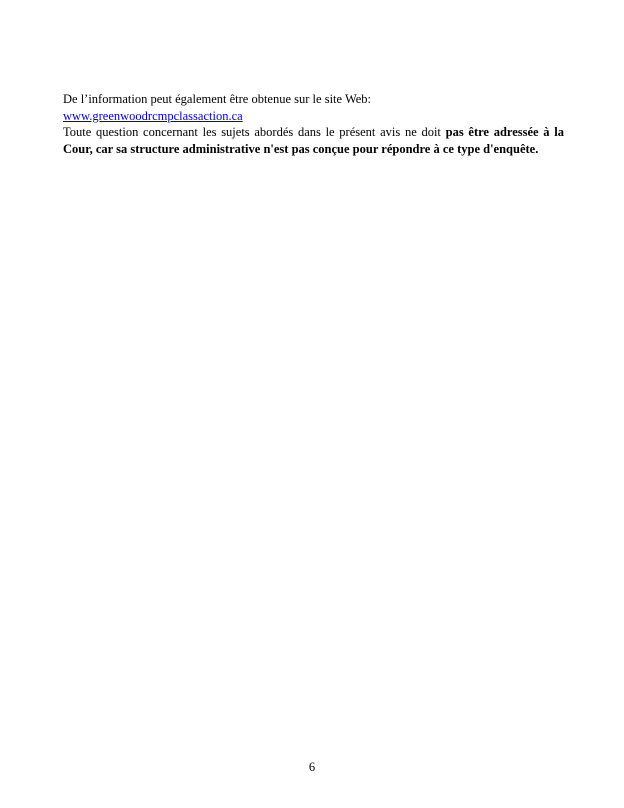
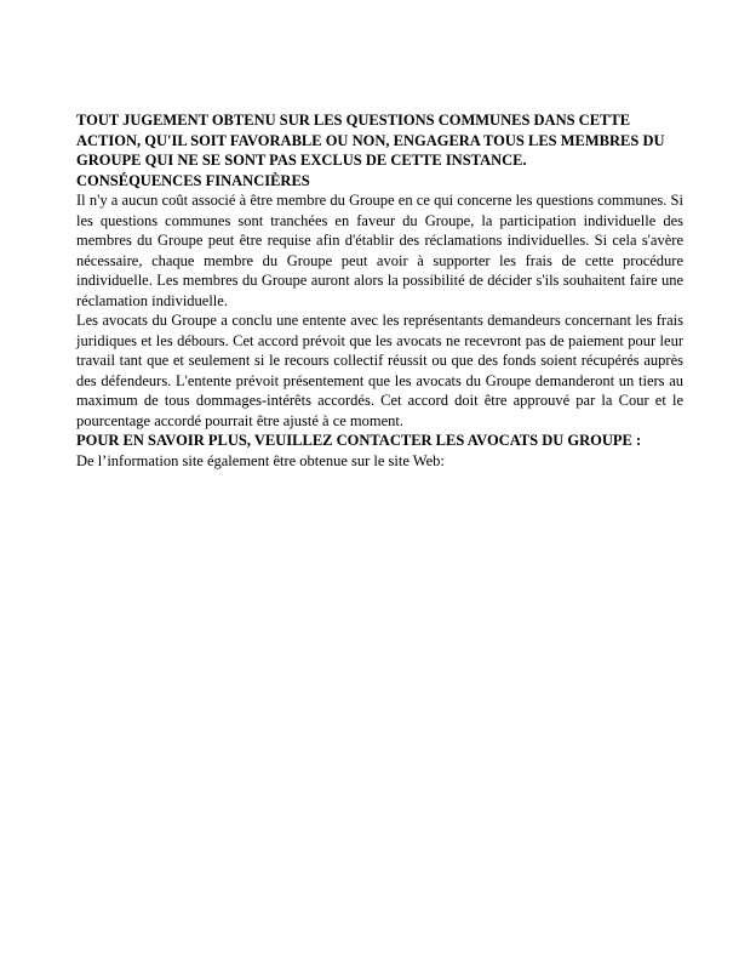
+ TOUT JUGEMENT OBTENU SUR LES QUESTIONS COMMUNES DANS CETTE ACTION, QU'IL SOIT FAVORABLE OU NON, ENGAGERA TOUS LES MEMBRES DU GROUPE QUI NE SE SONT PAS EXCLUS DE CETTE INSTANCE.
+ CONSÉQUENCES FINANCIÈRES
+ Il n'y a aucun coût associé à être membre du Groupe en ce qui concerne les questions communes. Si les questions communes sont tranchées en faveur du Groupe, la participation individuelle des membres du Groupe peut être requise afin d'établir des réclamations individuelles. Si cela s'avère nécessaire, chaque membre du Groupe peut avoir à supporter les frais de cette procédure individuelle. Les membres du Groupe auront alors la possibilité de décider s'ils souhaitent faire une réclamation individuelle.
+ Les avocats du Groupe a conclu une entente avec les représentants demandeurs concernant les frais juridiques et les débours. Cet accord prévoit que les avocats ne recevront pas de paiement pour leur travail tant que et seulement si le recours collectif réussit ou que des fonds soient récupérés auprès des défendeurs. L'entente prévoit présentement que les avocats du Groupe demanderont un tiers au maximum de tous dommages-intérêts accordés. Cet accord doit être approuvé par la Cour et le pourcentage accordé pourrait être ajusté à ce moment.
+ POUR EN SAVOIR PLUS, VEUILLEZ CONTACTER LES AVOCATS DU GROUPE :
- De l’information peut également être obtenue sur le site Web:
+ De l’information site également être obtenue sur le site Web:
- www.greenwoodrcmpclassaction.ca
- Toute question concernant les sujets abordés dans le présent avis ne doit pas être adressée à la Cour, car sa structure administrative n'est pas conçue pour répondre à ce type d'enquête.
- 6
